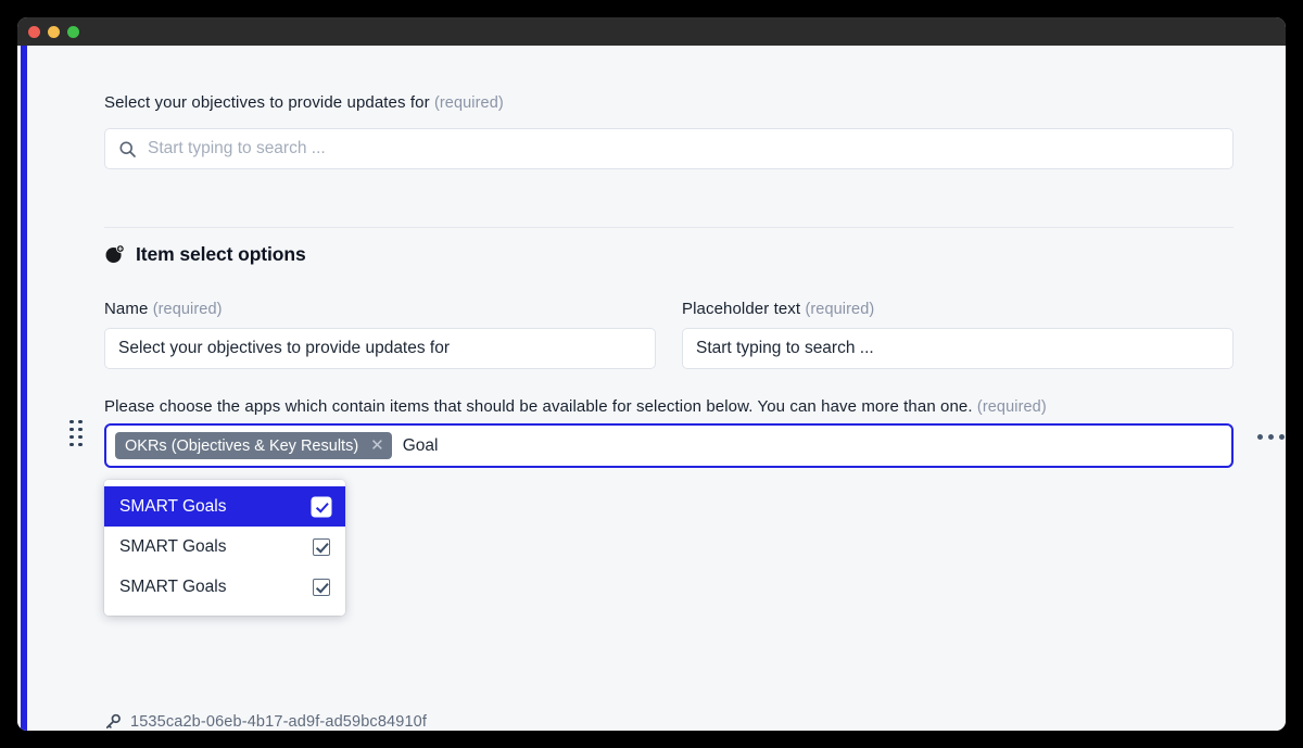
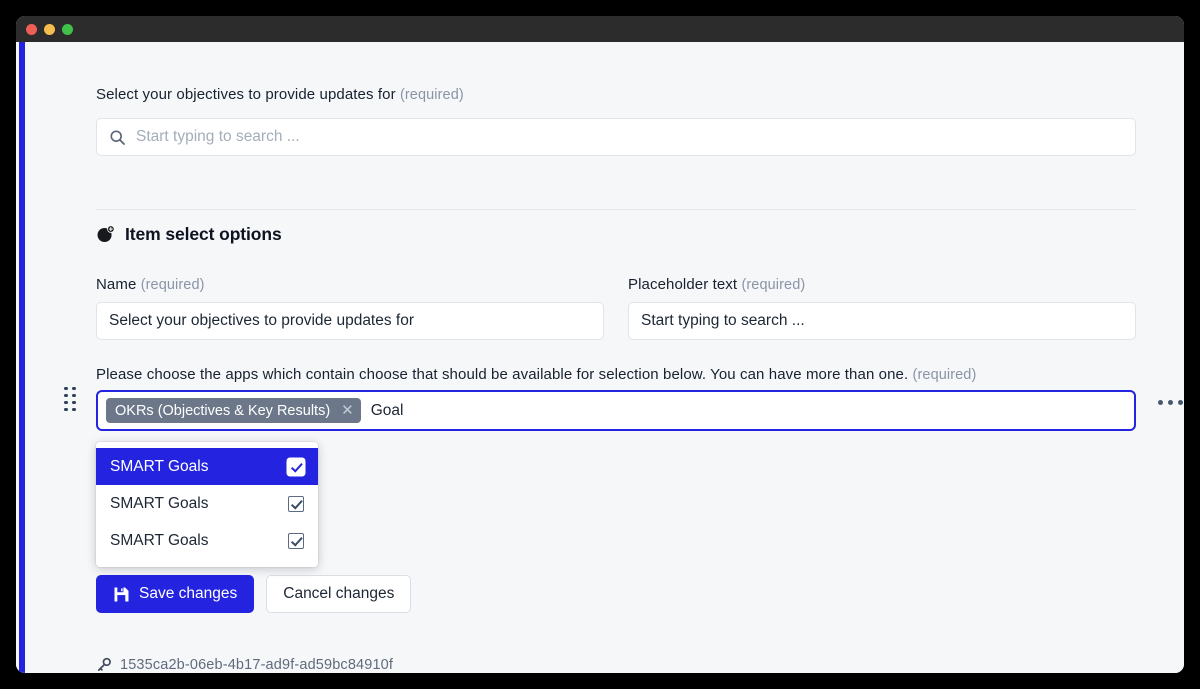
  Select your objectives to provide updates for (required)
  Start typing to search ...
  Item select options
  Name (required)
  Select your objectives to provide updates for
  Placeholder text (required)
  Start typing to search ...
- Please choose the apps which contain items that should be available for selection below. You can have more than one. (required)
+ Please choose the apps which contain choose that should be available for selection below. You can have more than one. (required)
  OKRs (Objectives & Key Results)
  ✕
  Goal
  SMART Goals
  SMART Goals
  SMART Goals
+ Save changes
+ Cancel changes
  1535ca2b-06eb-4b17-ad9f-ad59bc84910f
